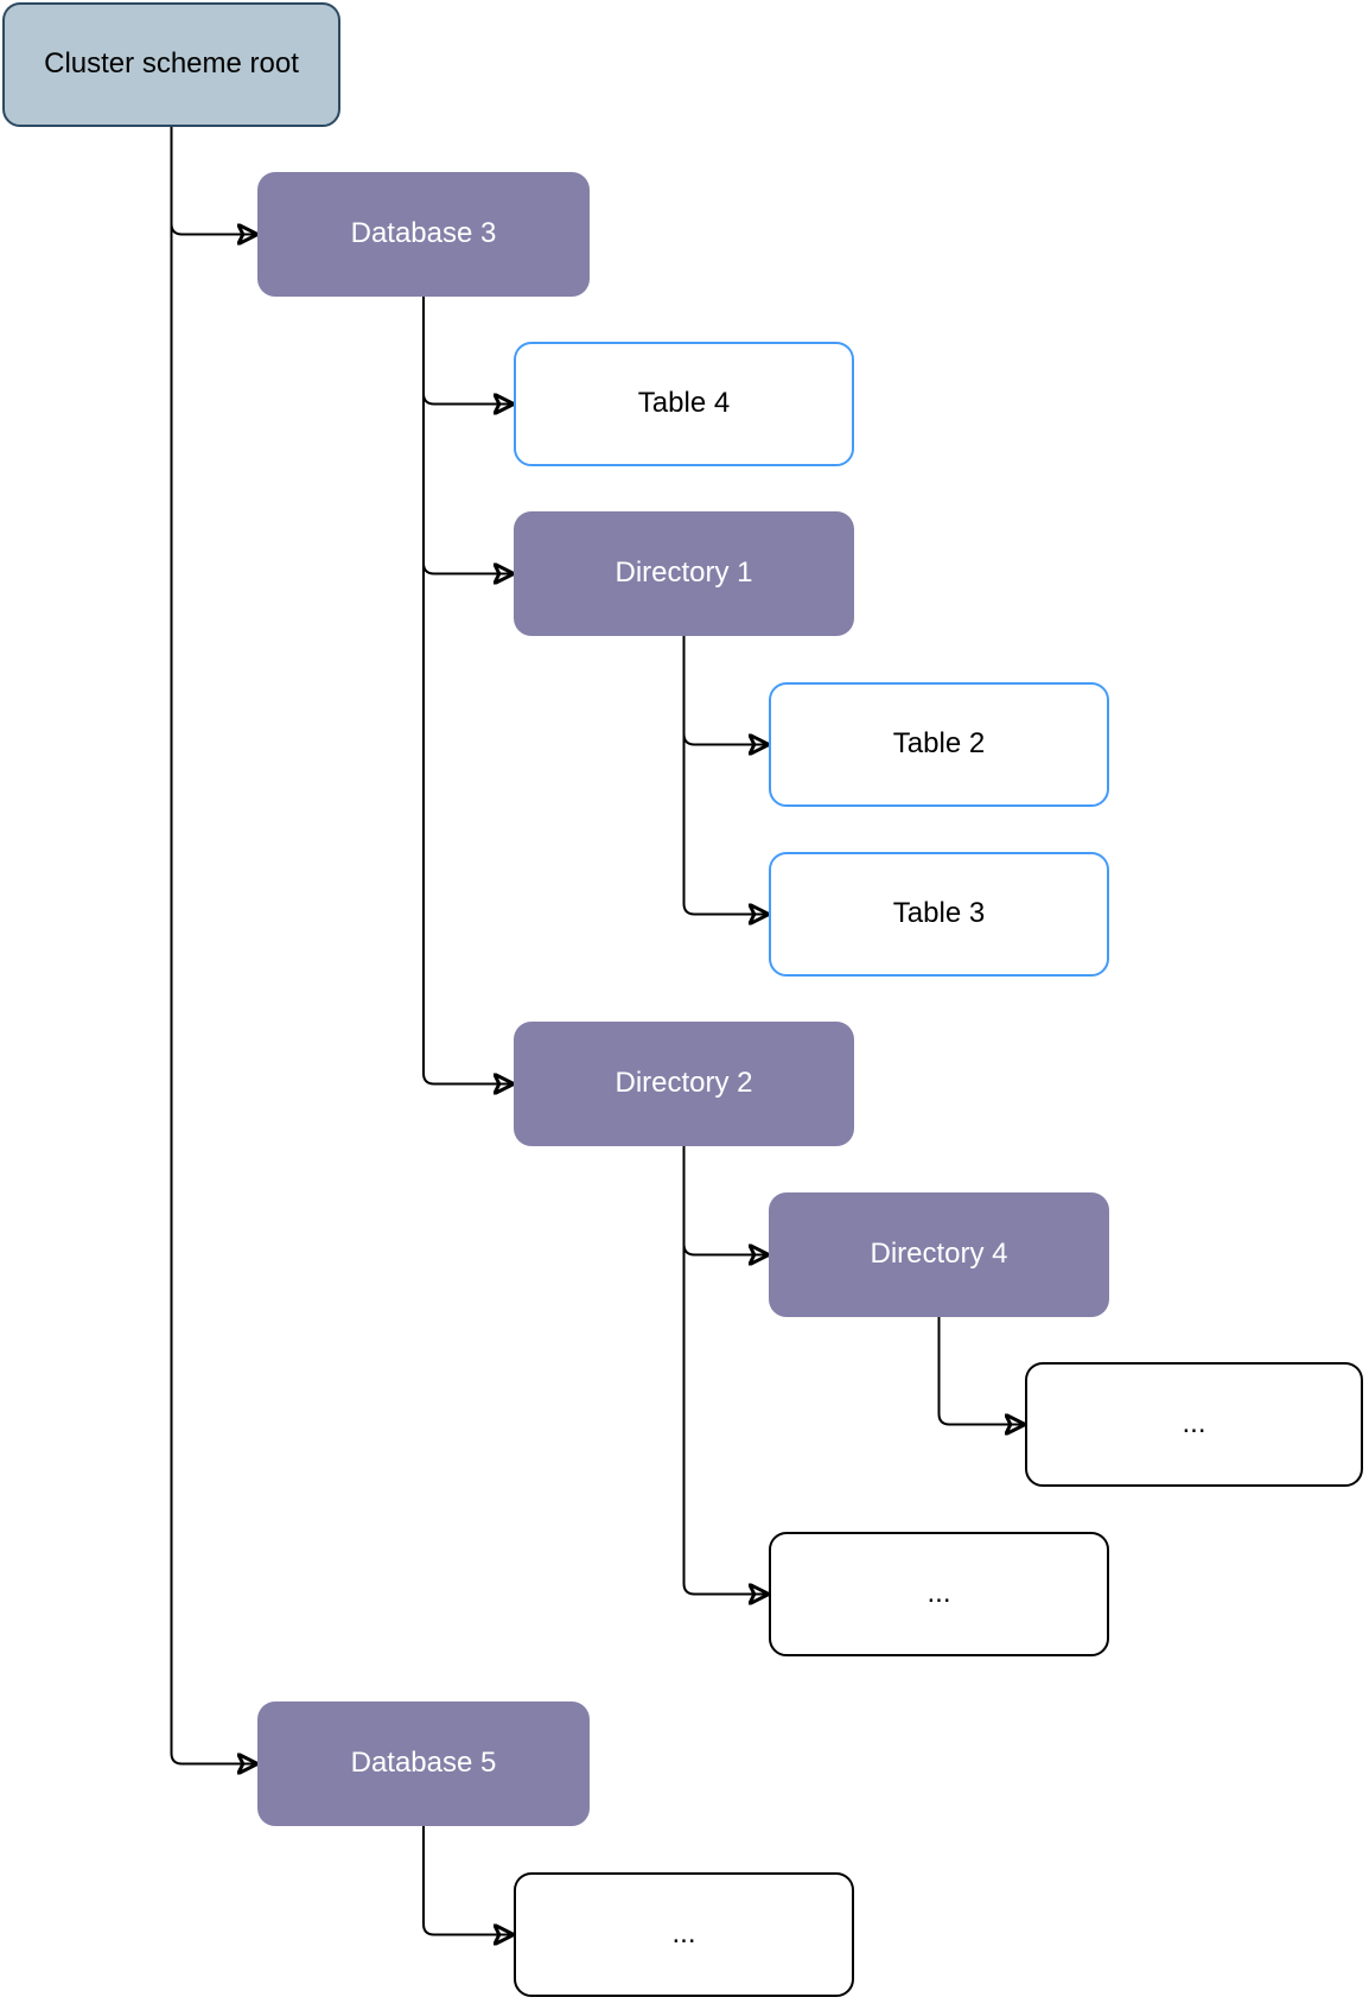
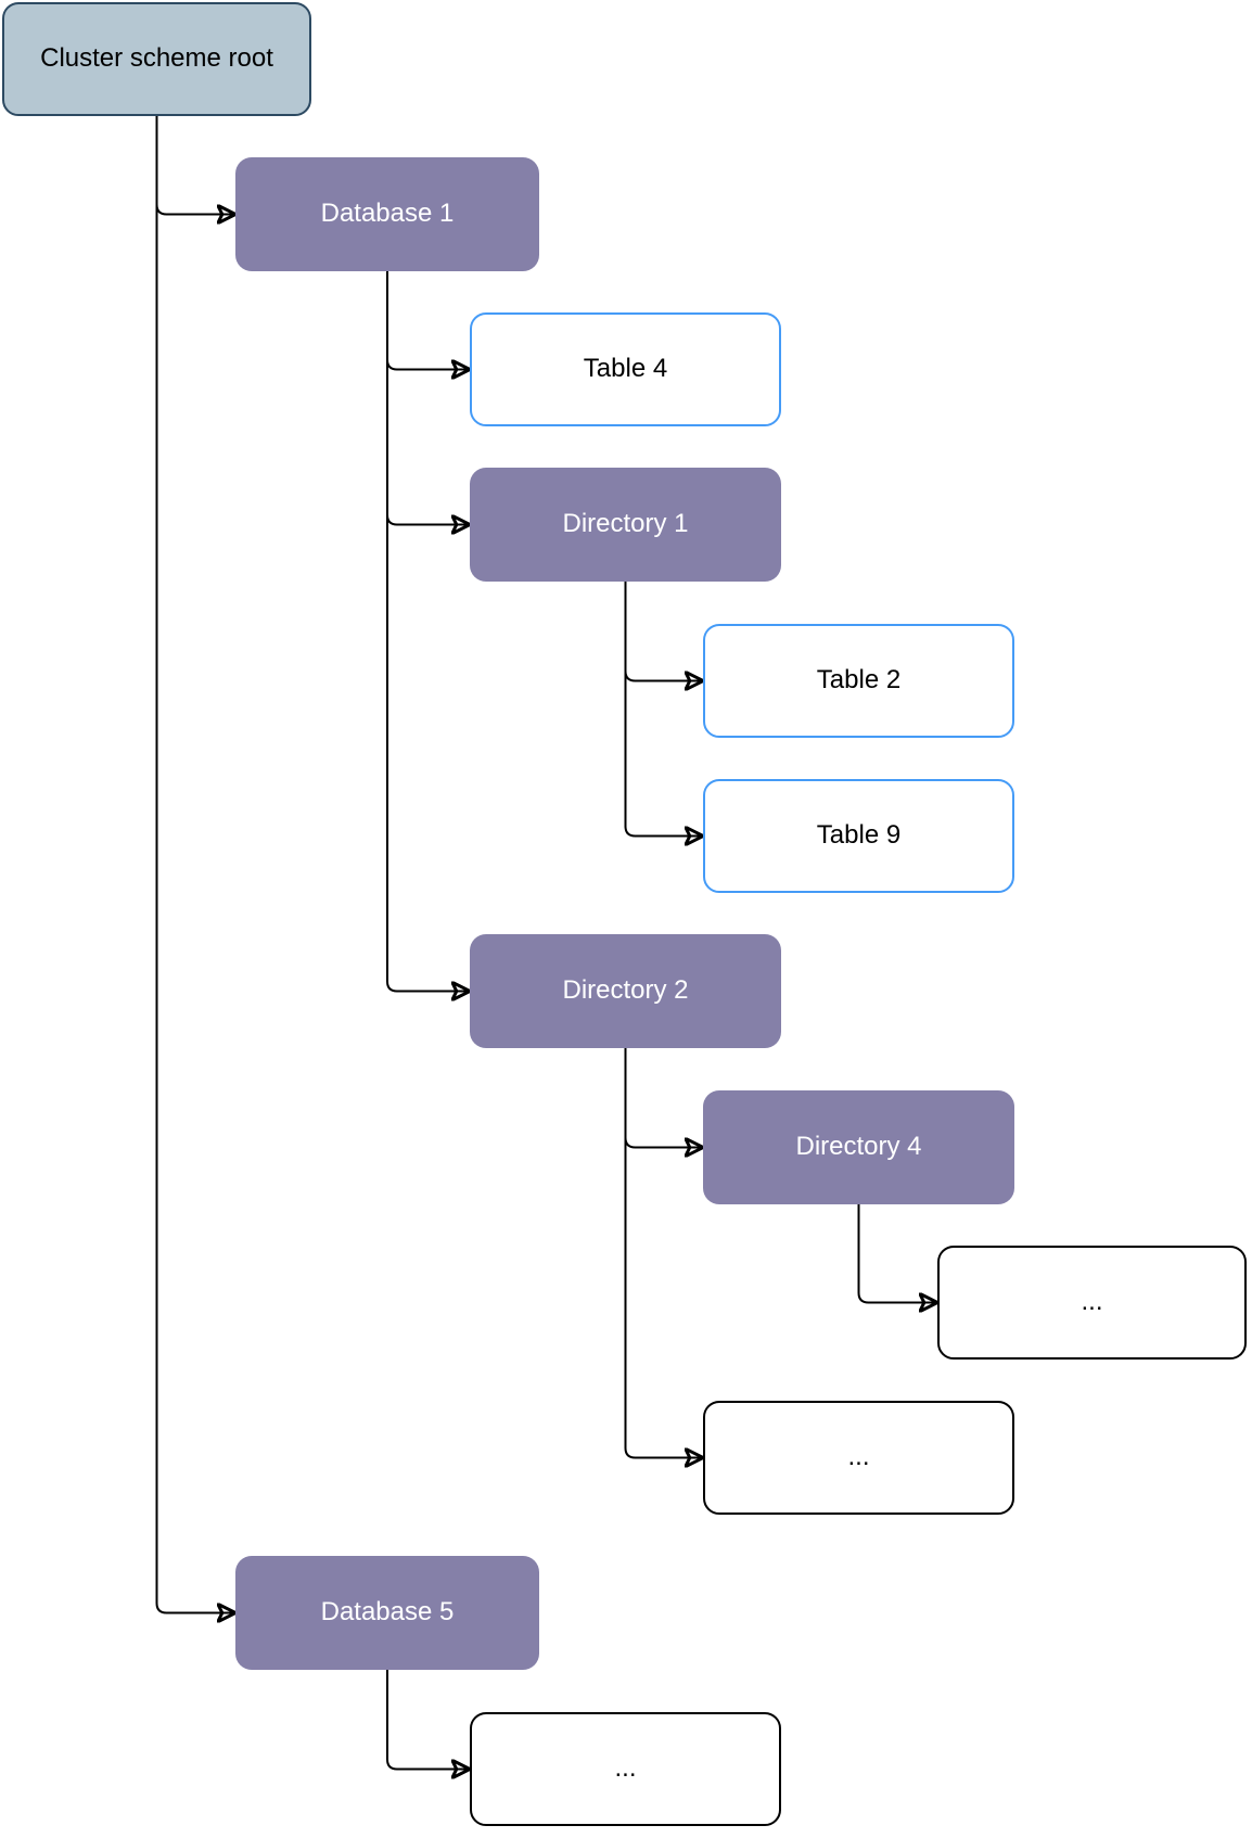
  Cluster scheme root
- Database 3
+ Database 1
  Table 4
  Directory 1
  Table 2
- Table 3
+ Table 9
  Directory 2
  Directory 4
  ...
  ...
  Database 5
  ...
